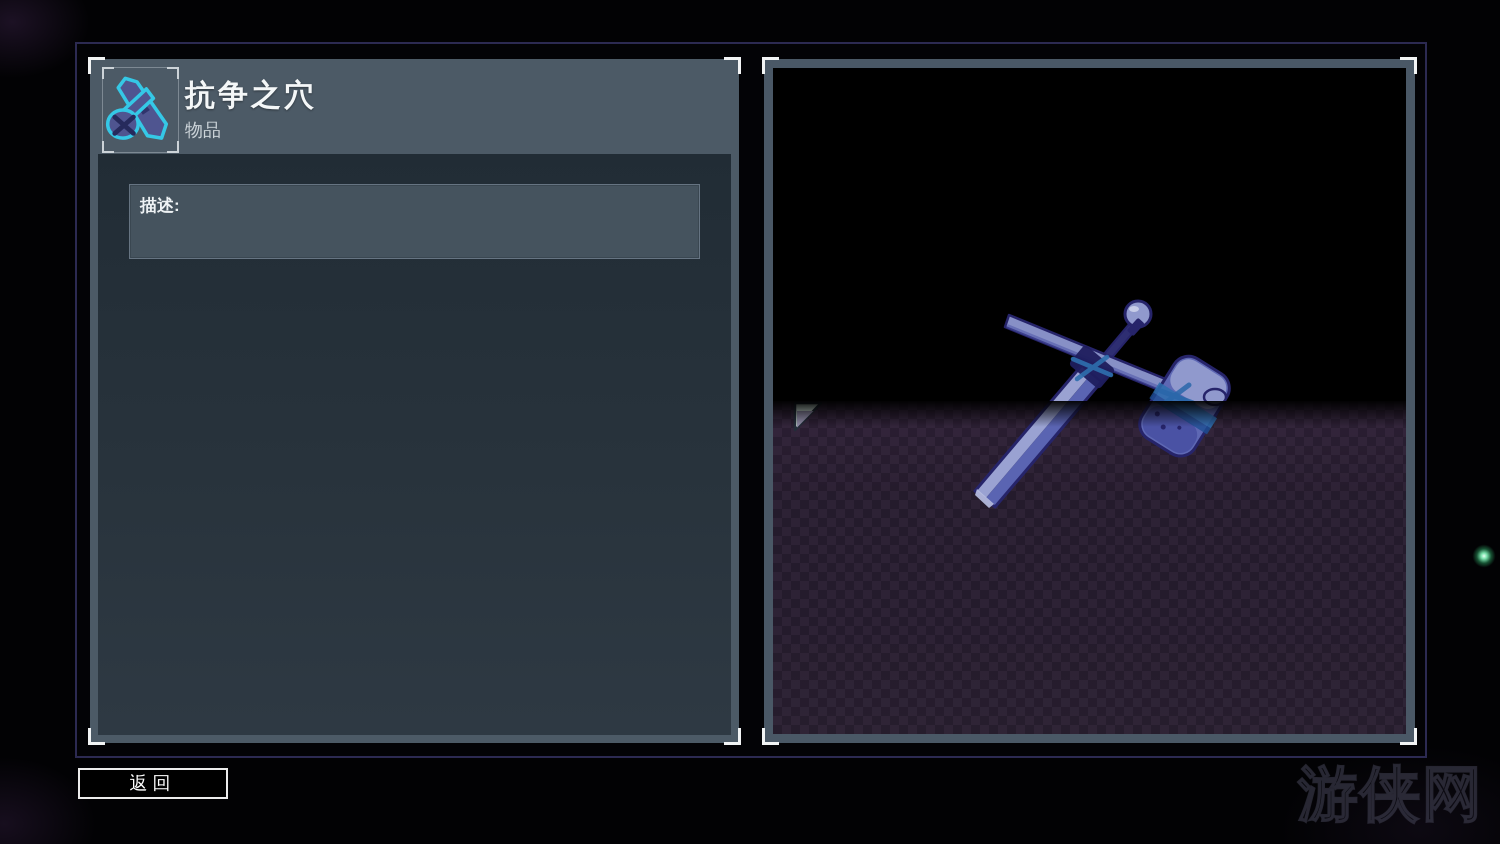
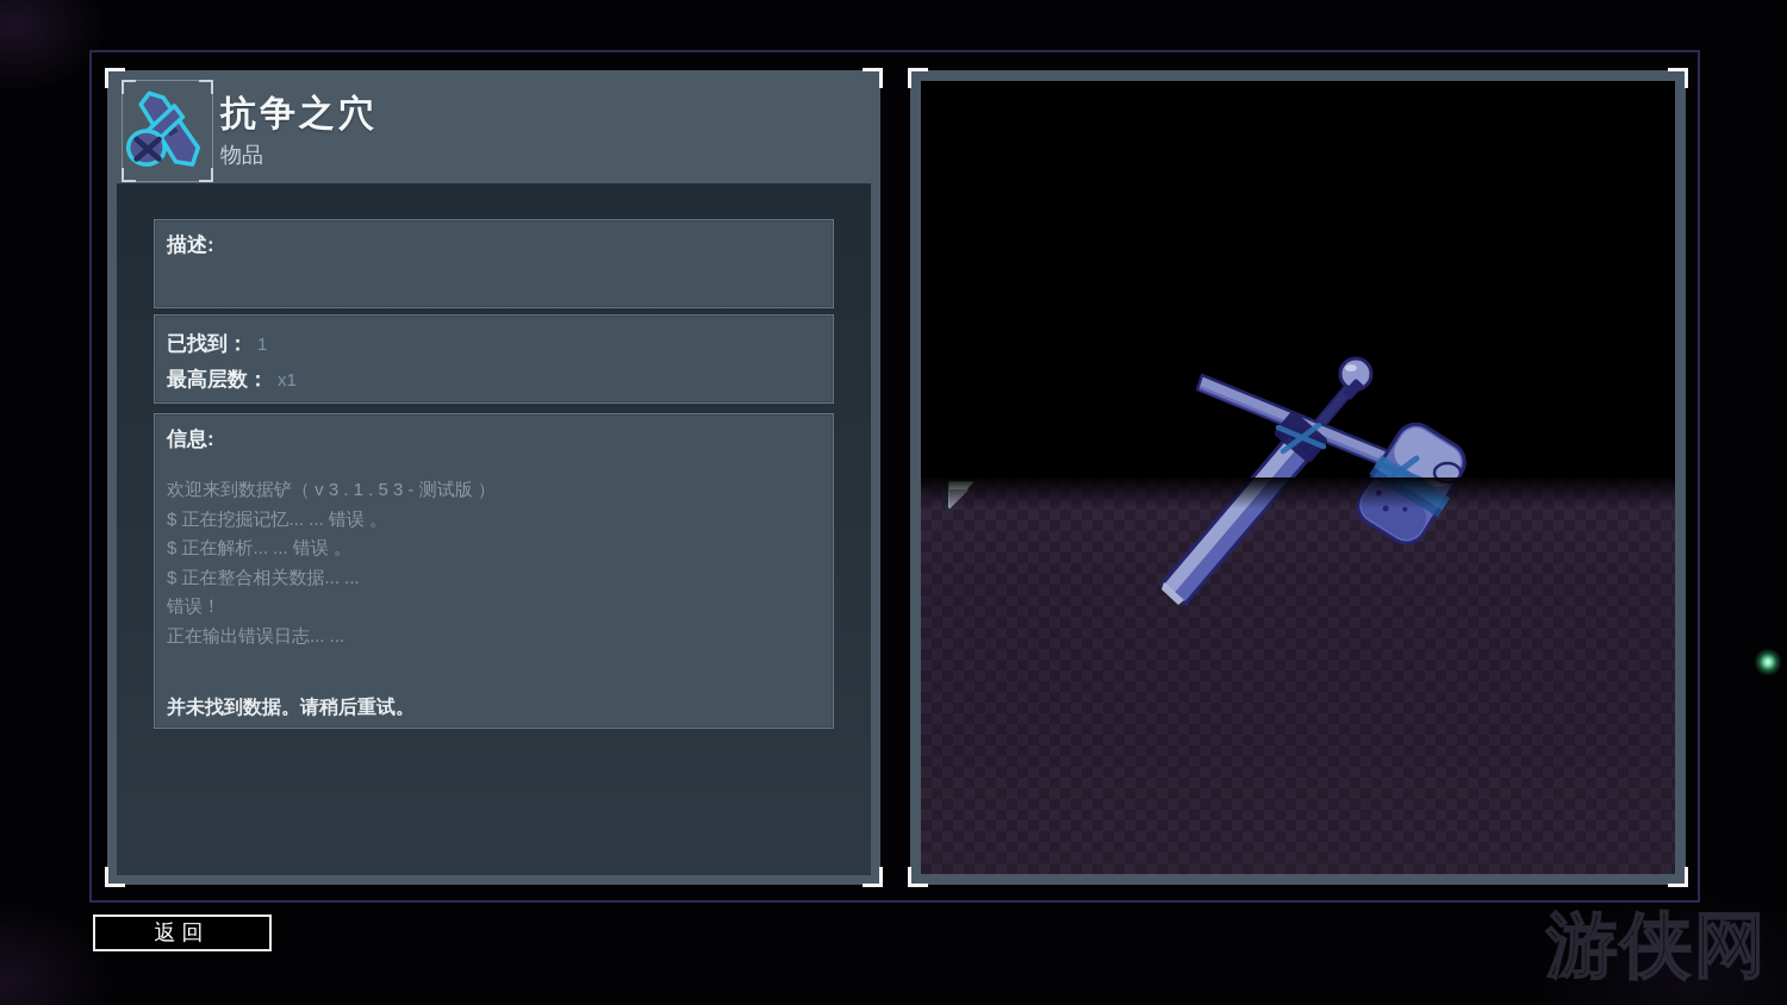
  抗争之穴
  物品
  描述:
+ 已找到： 1
+ 最高层数： x1
+ 信息:
+ 欢迎来到数据铲（ v 3 . 1 . 5 3 - 测试版 ）
+ $ 正在挖掘记忆... ... 错误 。
+ $ 正在解析... ... 错误 。
+ $ 正在整合相关数据... ...
+ 错误！
+ 正在输出错误日志... ...
+ 并未找到数据。请稍后重试。
  返回
  游侠网
